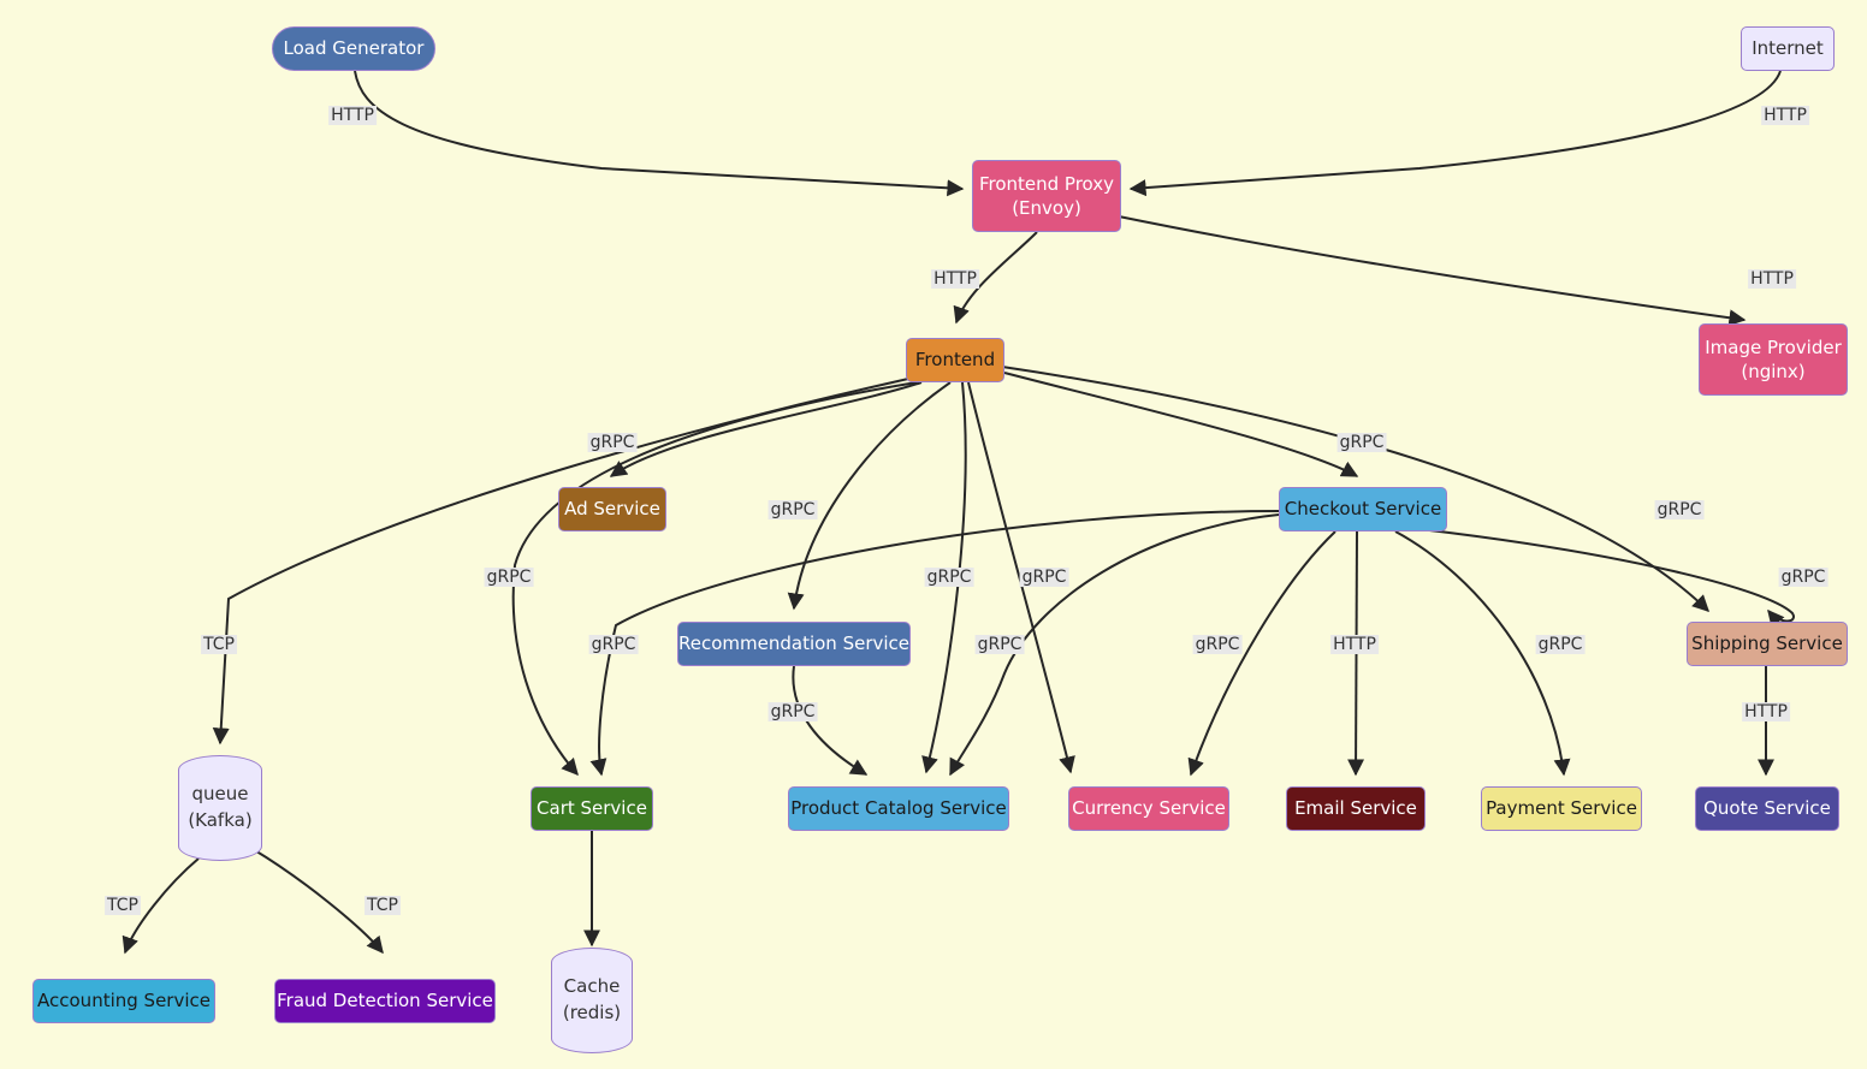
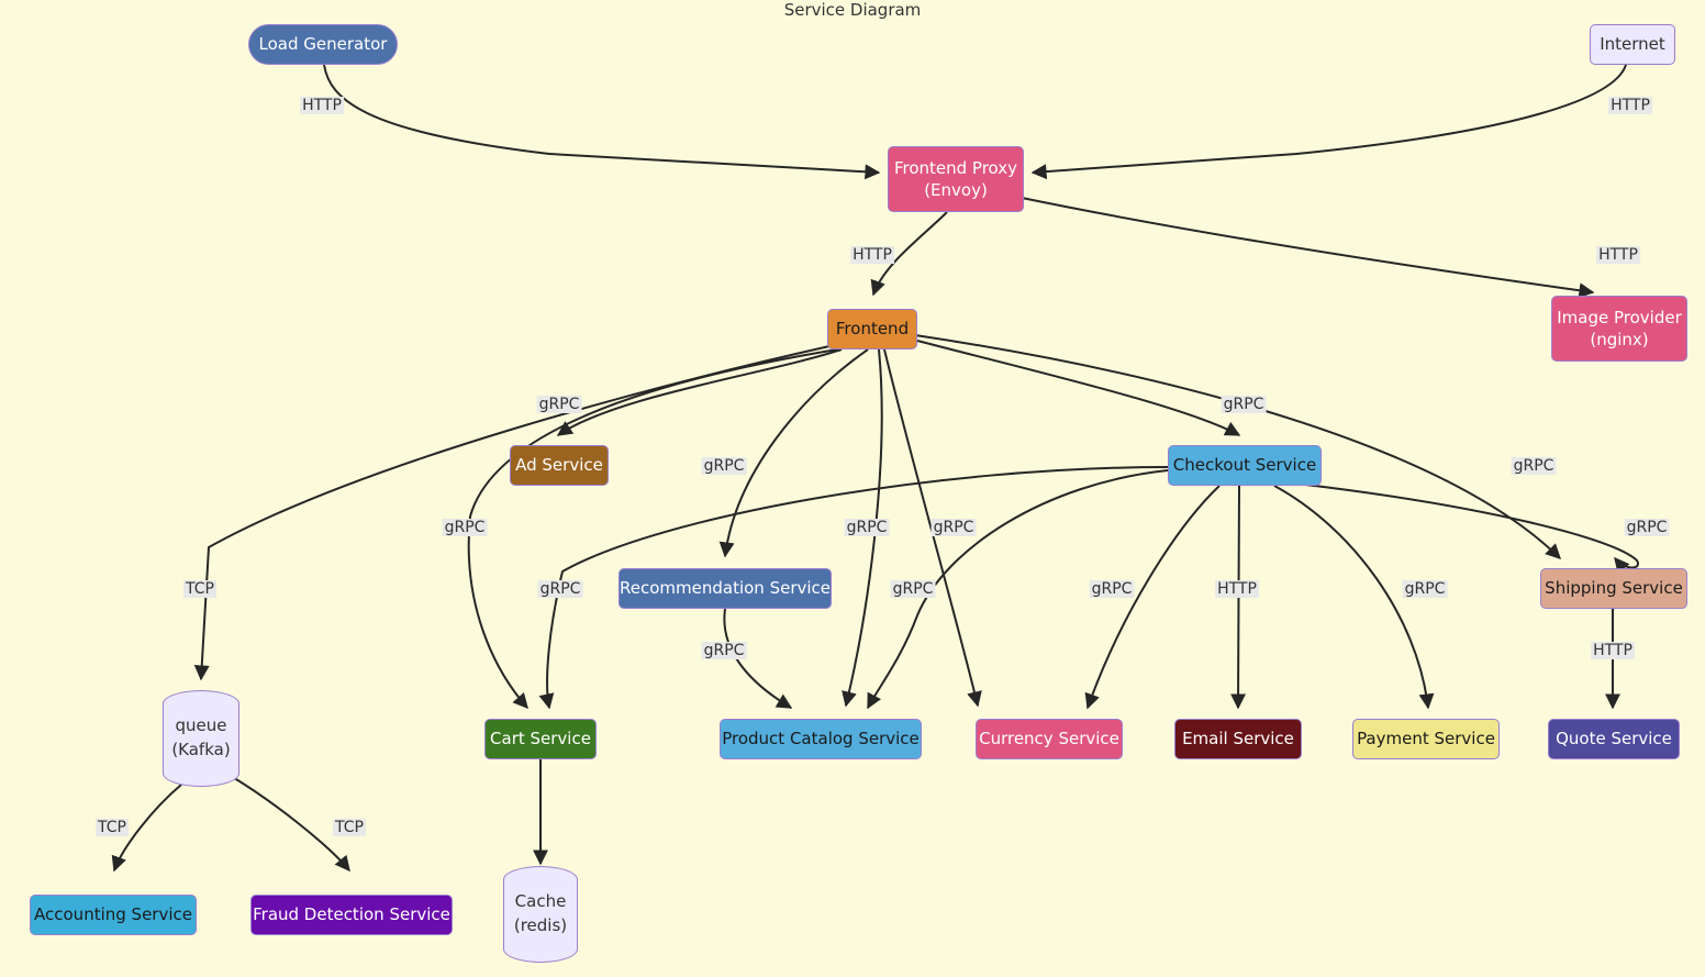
+ Service Diagram
  Load Generator
  Internet
  Frontend Proxy
  (Envoy)
  Image Provider
  (nginx)
  Frontend
  Ad Service
  Checkout Service
  Recommendation Service
  Shipping Service
  Cart Service
  Product Catalog Service
  Currency Service
  Email Service
  Payment Service
  Quote Service
  Accounting Service
  Fraud Detection Service
  queue
  (Kafka)
  Cache
  (redis)
  HTTP
  HTTP
  HTTP
  HTTP
  gRPC
  gRPC
  gRPC
  gRPC
  gRPC
  gRPC
  gRPC
  TCP
  gRPC
  gRPC
  gRPC
  HTTP
  gRPC
  gRPC
  gRPC
  HTTP
  TCP
  TCP
